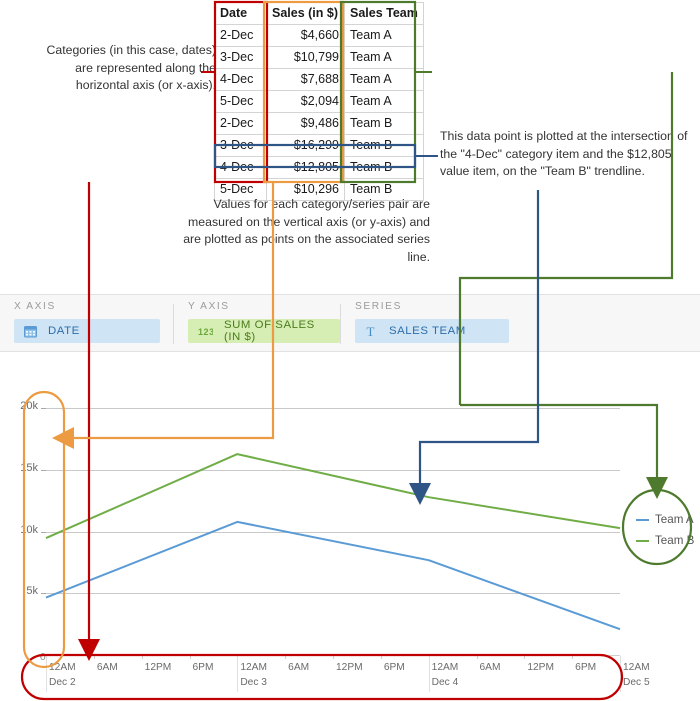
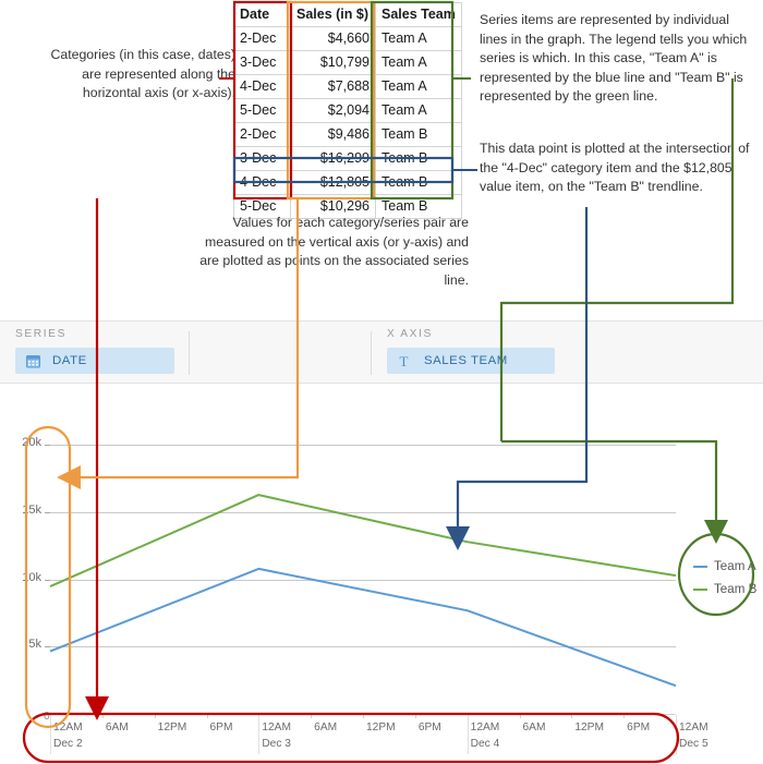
  Date	Sales (in $)	Sales Team
  2-Dec	$4,660	Team A
  3-Dec	$10,799	Team A
  4-Dec	$7,688	Team A
  5-Dec	$2,094	Team A
  2-Dec	$9,486	Team B
  5-Dec	$10,296	Team B
  Categories (in this case, dates are represented along the horizontal axis (or x-axis)
  Values for each category/series pair are measured on the vertical axis (or y-axis) and are plotted as points on the associated series line.
+ Series items are represented by individual lines in the graph. The legend tells you which series is which. In this case, "Team A" is represented by the blue line and "Team B" is represented by the green line.
  This data point is plotted at the intersection of the "4-Dec" category item and the $12,805 value item, on the "Team B" trendline.
- X AXIS
+ SERIES
  DATE
- Y AXIS
- 123
- SUM OF SALES (IN $)
- SERIES
+ X AXIS
  T
  SALES TEA
  20k
  5k
  0
  12AM
  Dec 2
  6AM
  12PM
  6PM
  12AM
  Dec 3
  6AM
  12PM
  6PM
  12AM
  Dec 4
  6AM
  12PM
  6PM
  12AM
  Dec 5
  Team
  Team B
